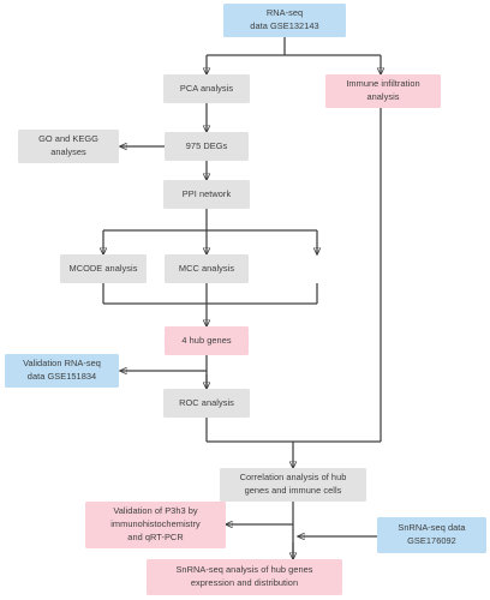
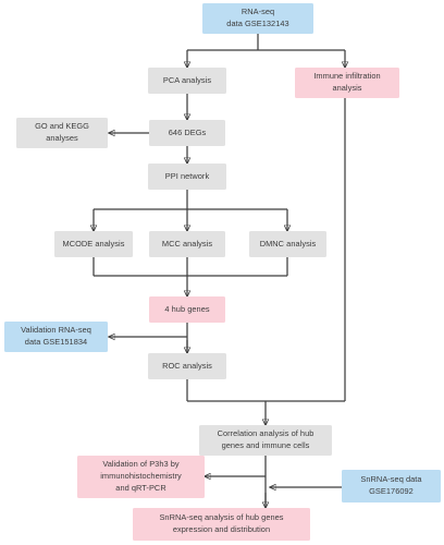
  RNA-seq
  data GSE132143
  PCA analysis
  Immune infiltration
  analysis
  GO and KEGG
  analyses
- 975 DEGs
+ 646 DEGs
  PPI network
  MCODE analysis
  MCC analysis
+ DMNC analysis
  4 hub genes
  Validation RNA-seq
  data GSE151834
  ROC analysis
  Correlation analysis of hub
  genes and immune cells
  Validation of P3h3 by
  immunohistochemistry
  and qRT-PCR
  SnRNA-seq data
  GSE176092
  SnRNA-seq analysis of hub genes
  expression and distribution
